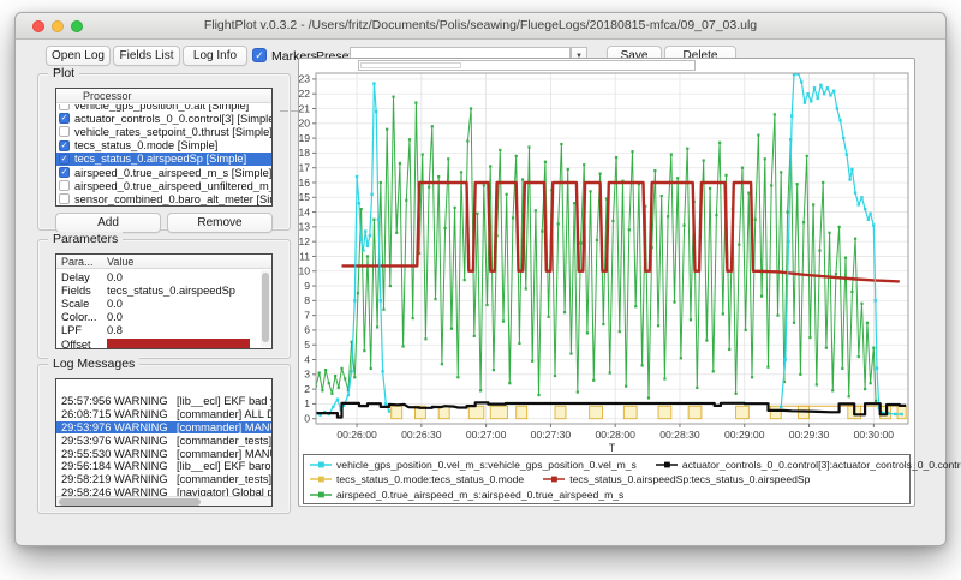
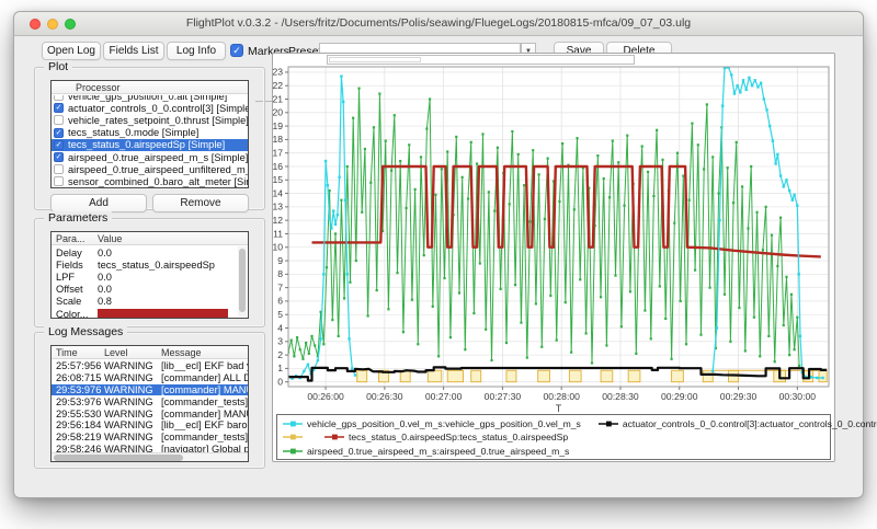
  FlightPlot v.0.3.2 - /Users/fritz/Documents/Polis/seawing/FluegeLogs/20180815-mfca/09_07_03.ulg
  Open Log
  Fields List
  Log Info
  ✓
  Markers
  Prese
  Plot
  Processor
  vehicle_gps_position_0.alt [Simple]
  actuator_controls_0_0.control[3] [Simple
  vehicle_rates_setpoint_0.thrust [Simple]
  tecs_status_0.mode [Simple]
  tecs_status_0.airspeedSp [Simple]
  airspeed_0.true_airspeed_m_s [Simple]
  airspeed_0.true_airspeed_unfiltered_m
  sensor_combined_0.baro_alt_meter [Si
  Add
  Remove
  Parameters
  Para...
  Value
  Delay
  0.0
  Fields
  tecs_status_0.airspeedSp
- Scale
+ LPF
  0.0
- Color...
+ Offset
  0.0
- LPF
+ Scale
  0.8
- Offset
+ Color...
  Log Messages
+ Time
+ Level
+ Message
  25:57:956
  WARNING
  [lib__ecl] EKF bad
  26:08:715
  WARNING
  [commander] ALL D
  29:53:976
  WARNING
  [commander] MAN
  29:53:976
  WARNING
  [commander_tests]
  29:55:530
  WARNING
  [commander] MAN
  29:56:184
  WARNING
  [lib__ecl] EKF baro
  29:58:219
  WARNING
  [commander_tests]
  29:58:246
  WARNING
  [navigator] Global p
  0
  1
  2
  3
  4
  5
  6
  7
  8
  9
  10
  11
  12
  13
  14
  15
  16
  17
  18
  19
  20
  21
  22
  23
  00:26:00
  00:26:30
  00:27:00
  00:27:30
  00:28:00
  00:28:30
  00:29:00
  00:29:30
  00:30:00
  T
  vehicle_gps_position_0.vel_m_s:vehicle_gps_position_0.vel_m_s
  actuator_controls_0_0.control[3]:actuator_controls_0_0.contr
- tecs_status_0.mode:tecs_status_0.mode
  tecs_status_0.airspeedSp:tecs_status_0.airspeedSp
  airspeed_0.true_airspeed_m_s:airspeed_0.true_airspeed_m_s
